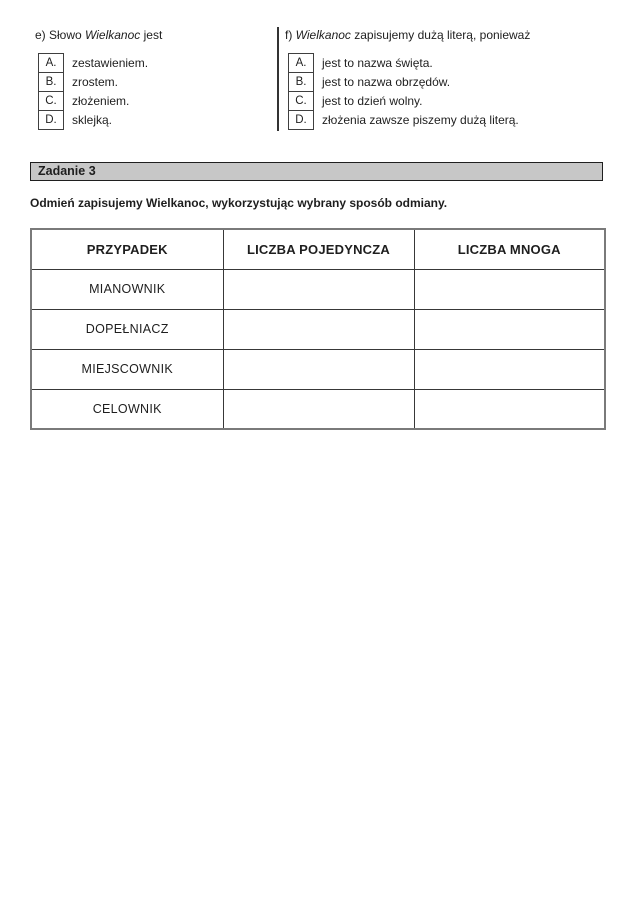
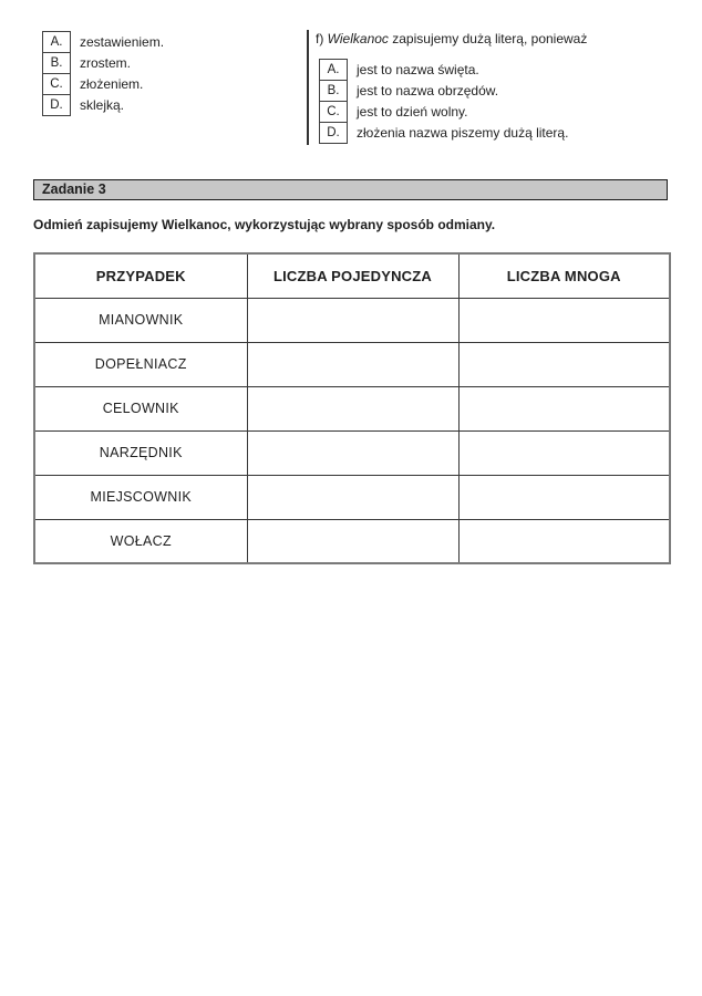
- e) Słowo Wielkanoc jest
  A.
  zestawieniem.
  B.
  zrostem.
  C.
  złożeniem.
  D.
  sklejką.
  f) Wielkanoc zapisujemy dużą literą, ponieważ
  A.
  jest to nazwa święta.
  B.
  jest to nazwa obrzędów.
  C.
  jest to dzień wolny.
  D.
- złożenia zawsze piszemy dużą literą.
+ złożenia nazwa piszemy dużą literą.
  Zadanie 3
  Odmień zapisujemy Wielkanoc, wykorzystując wybrany sposób odmiany.
  PRZYPADEK	LICZBA POJEDYNCZA	LICZBA MNOGA
  MIANOWNIK
  DOPEŁNIACZ
- MIEJSCOWNIK
+ CELOWNIK
+ NARZĘDNIK
- CELOWNIK
+ MIEJSCOWNIK
+ WOŁACZ
